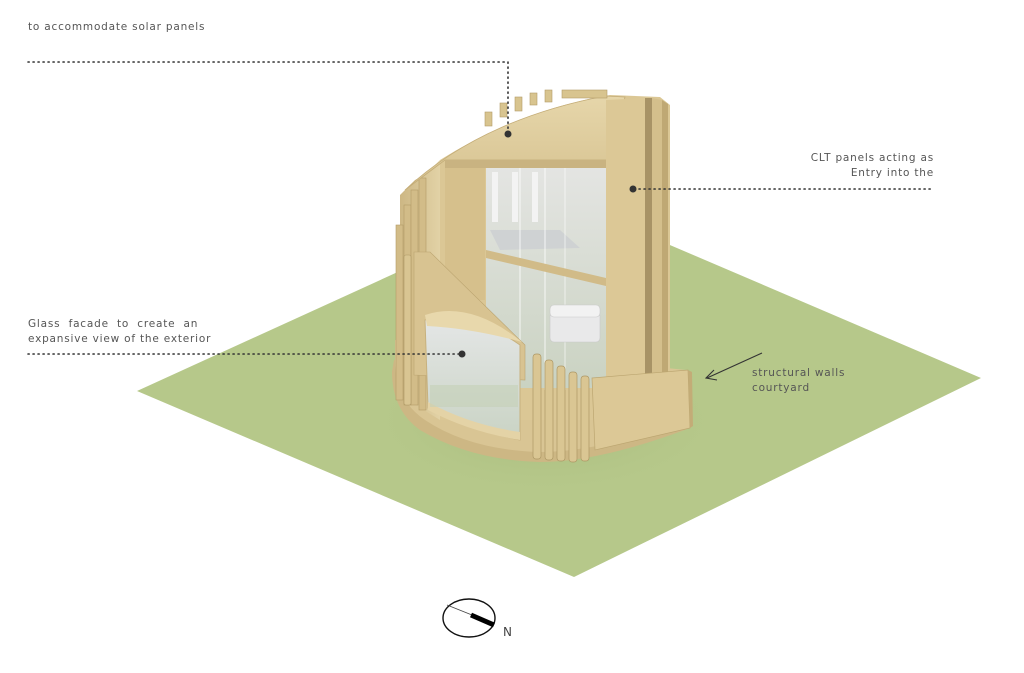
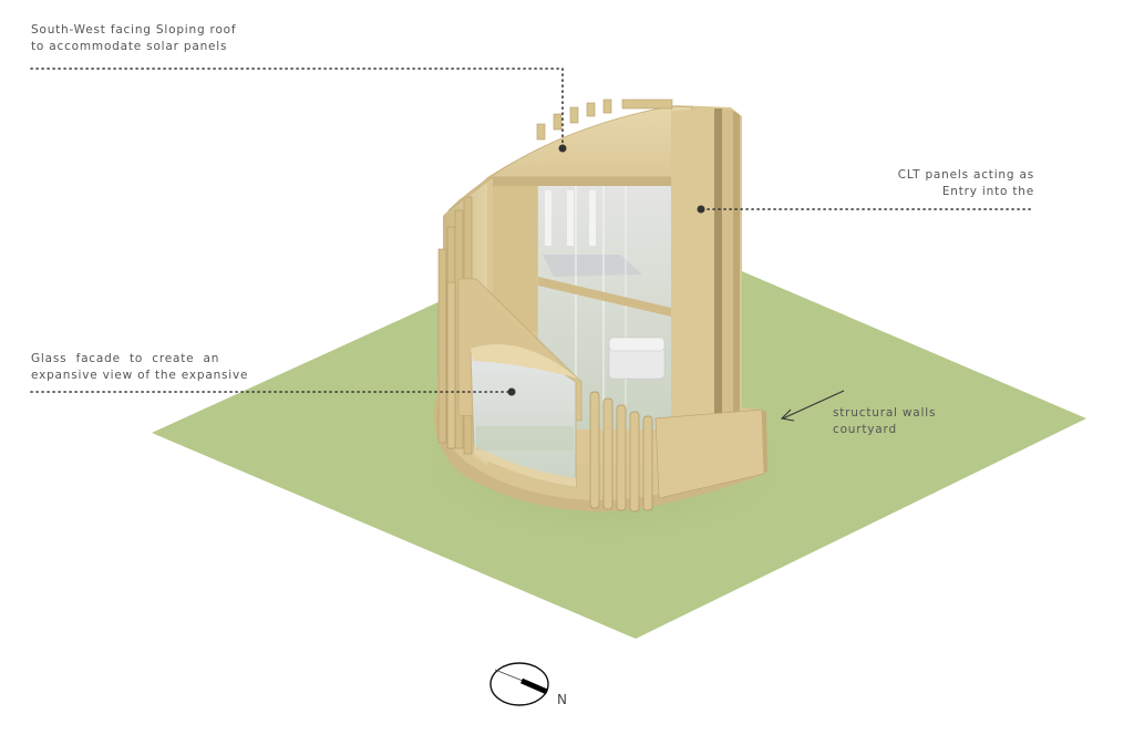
+ South-West facing Sloping roof
  to accommodate solar panels
  CLT panels acting as
  Entry into the
  Glass facade to create an
- expansive view of the exterior
+ expansive view of the expansive
  structural walls
  courtyard
  N
